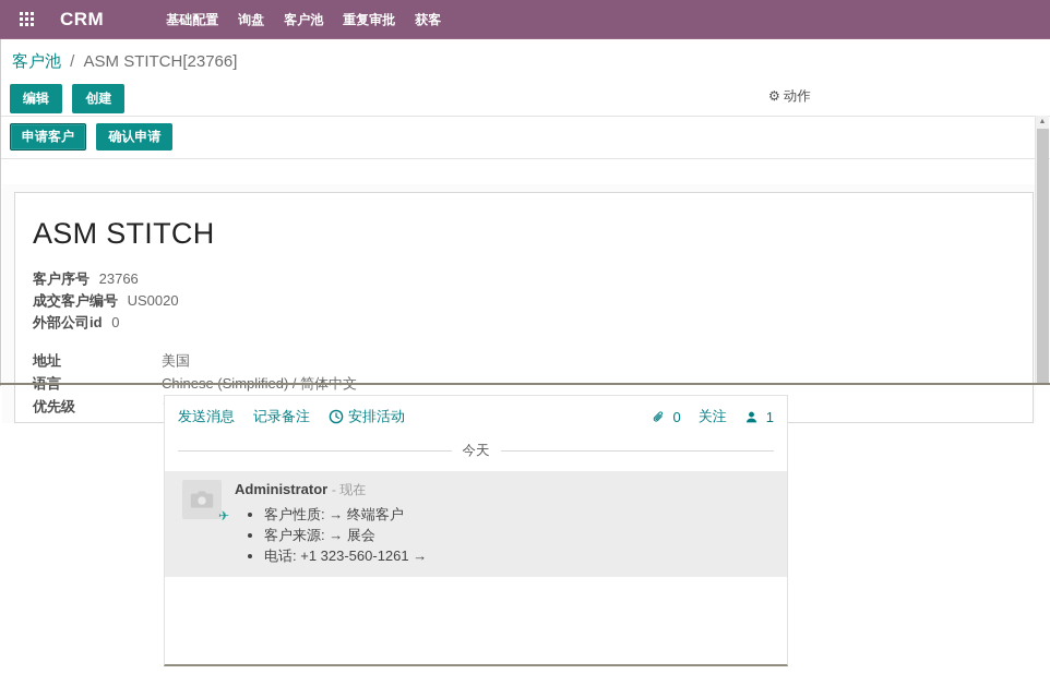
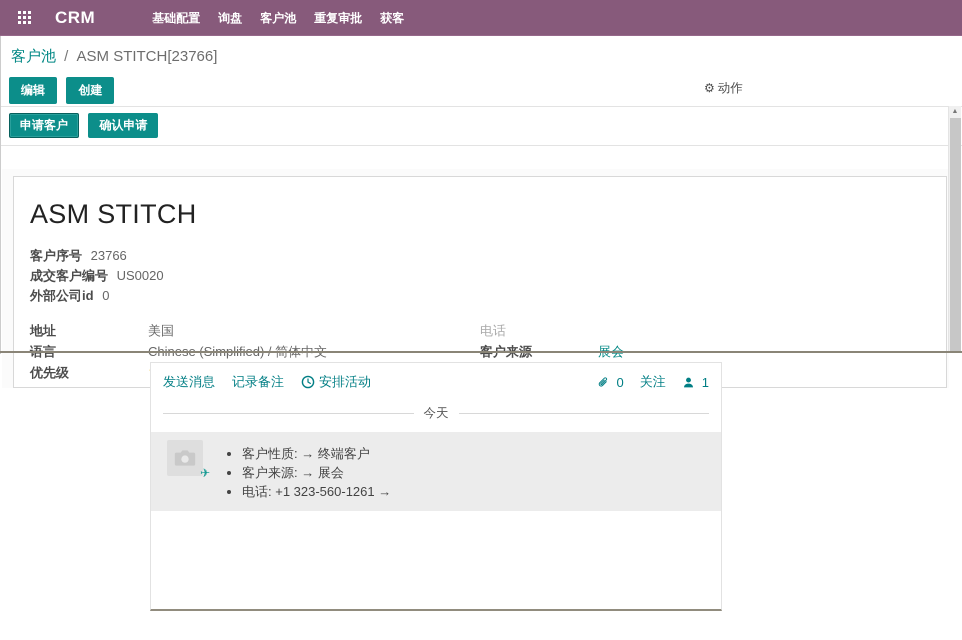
  CRM
  基础配置
  询盘
  客户池
  重复审批
  获客
  客户池 / ASM STITCH[23766]
  编辑 创建
  ⚙ 动作
  申请客户 确认申请
  ASM STITCH
  客户序号 23766
  成交客户编号 US0020
  外部公司id 0
  地址
  美国
  优先级
+ 电话
  发送消息
  记录备注
  安排活动
  0
  关注
  1
  今天
  ✈
- Administrator - 现在
  客户性质: → 终端客户
  客户来源: → 展会
  电话: +1 323-560-1261 →
